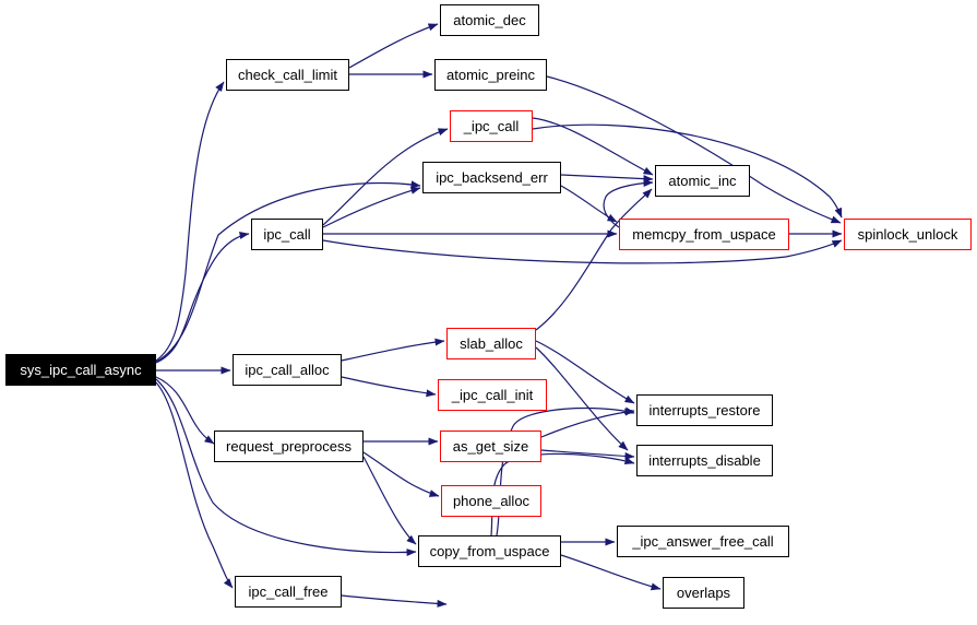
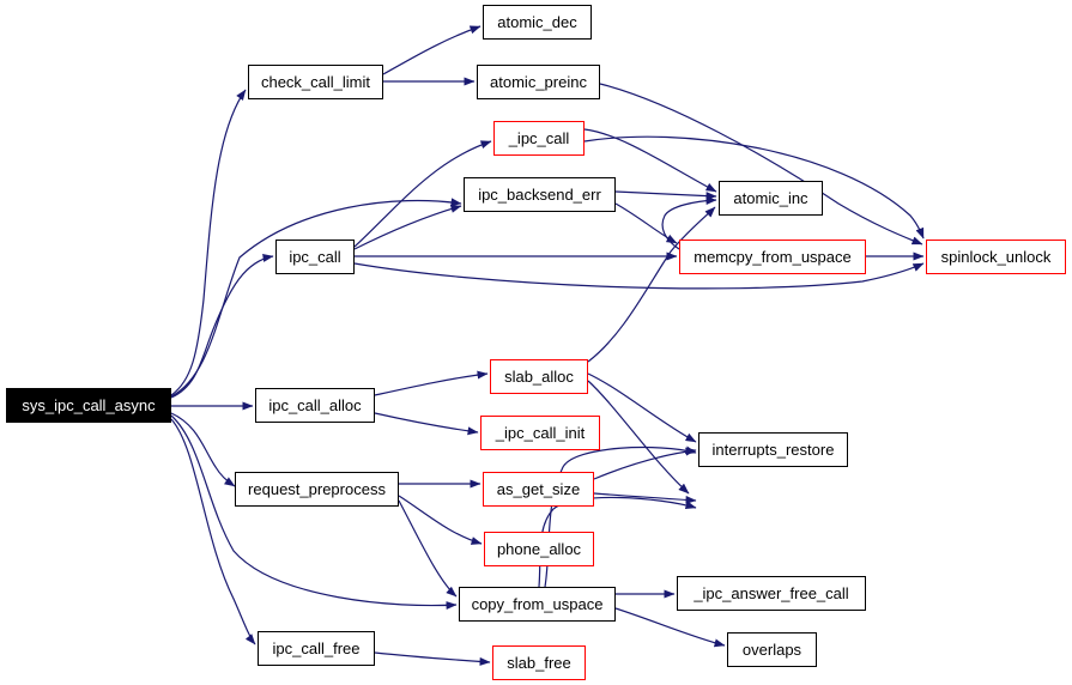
  sys_ipc_call_async
  check_call_limit
  atomic_dec
  atomic_preinc
  _ipc_call
  ipc_backsend_err
  ipc_call
  atomic_inc
  memcpy_from_uspace
  spinlock_unlock
  ipc_call_alloc
  slab_alloc
  _ipc_call_init
  request_preprocess
  as_get_size
  phone_alloc
  interrupts_restore
- interrupts_disable
  copy_from_uspace
  _ipc_answer_free_call
  overlaps
  ipc_call_free
+ slab_free
